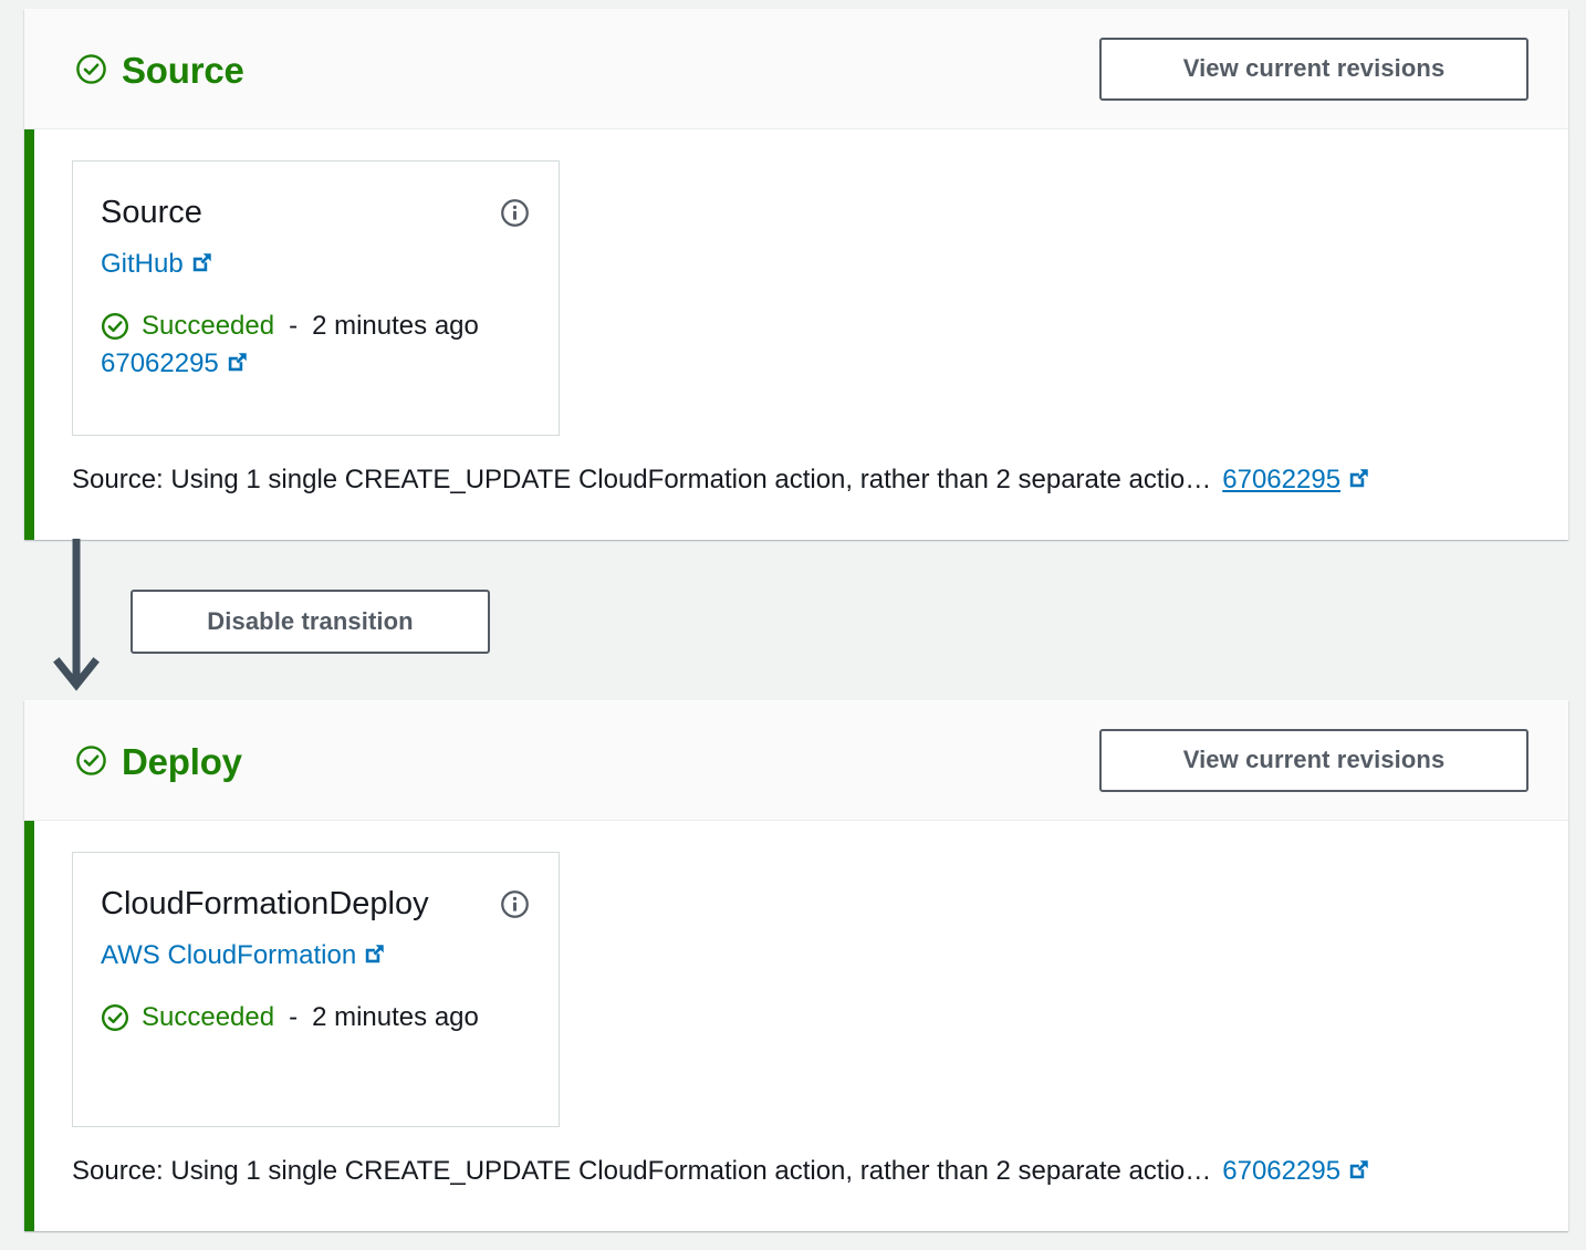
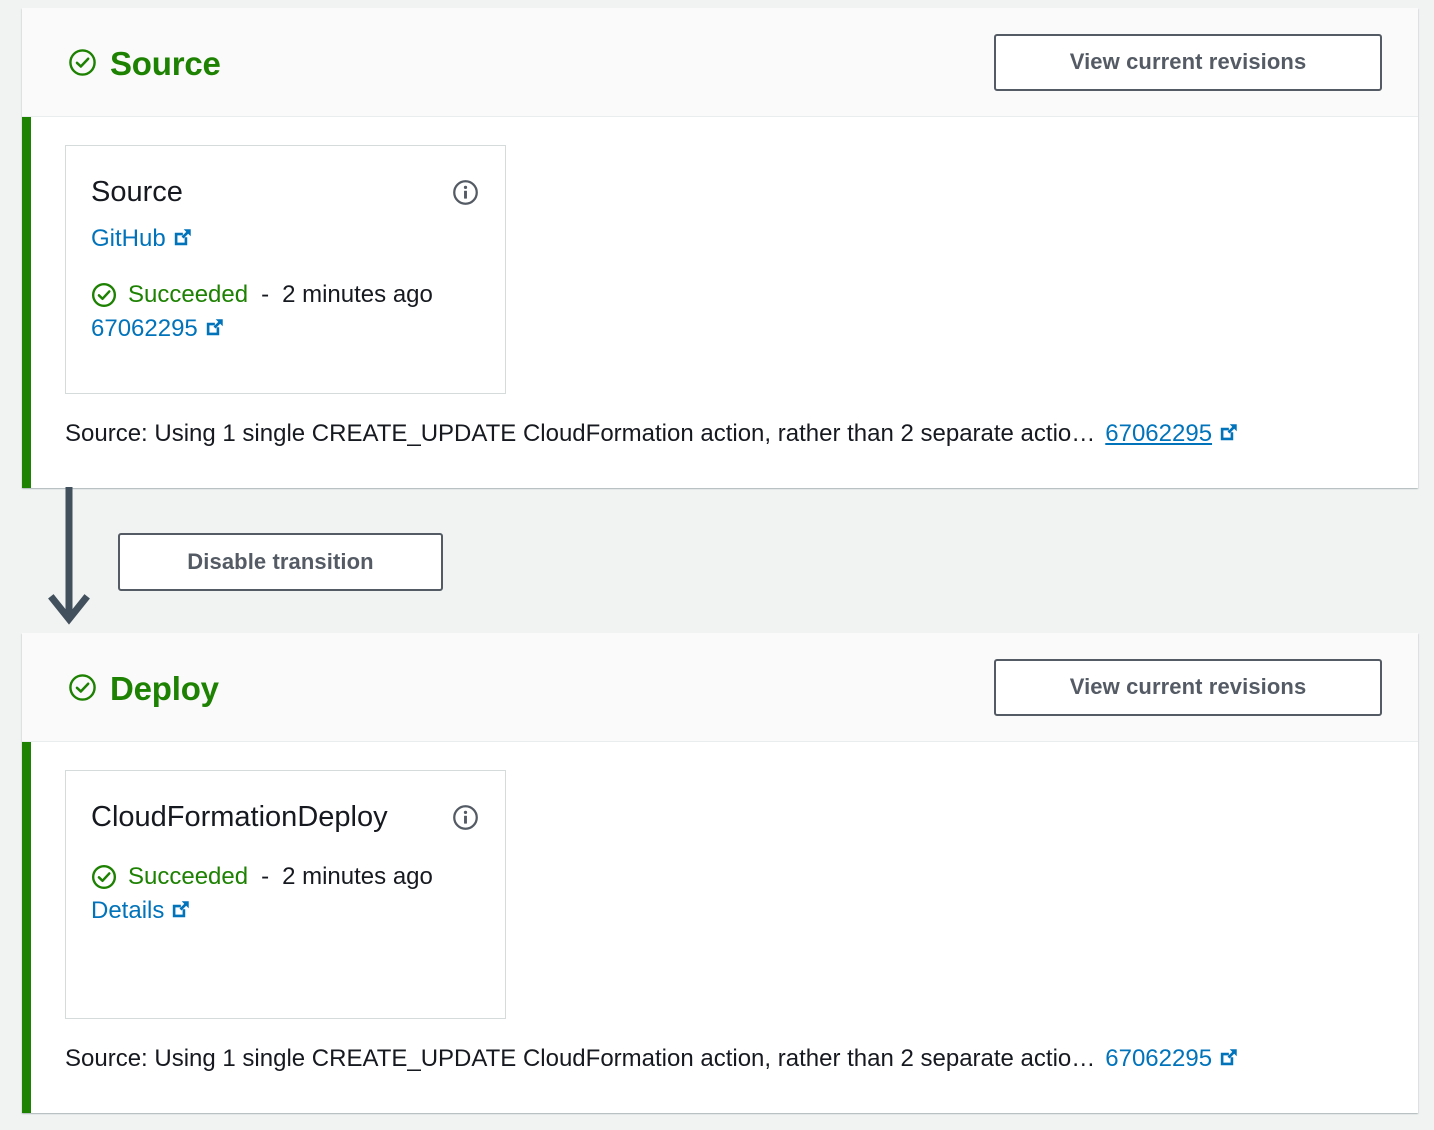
  Source
  View current revisions
  Source
  GitHub
  Succeeded
  -
  2 minutes ago
  67062295
  Source: Using 1 single CREATE_UPDATE CloudFormation action, rather than 2 separate actio… 67062295
  Disable transition
  Deploy
  View current revisions
  CloudFormationDeploy
- AWS CloudFormation
  Succeeded
  -
  2 minutes ago
+ Details
  Source: Using 1 single CREATE_UPDATE CloudFormation action, rather than 2 separate actio… 67062295
